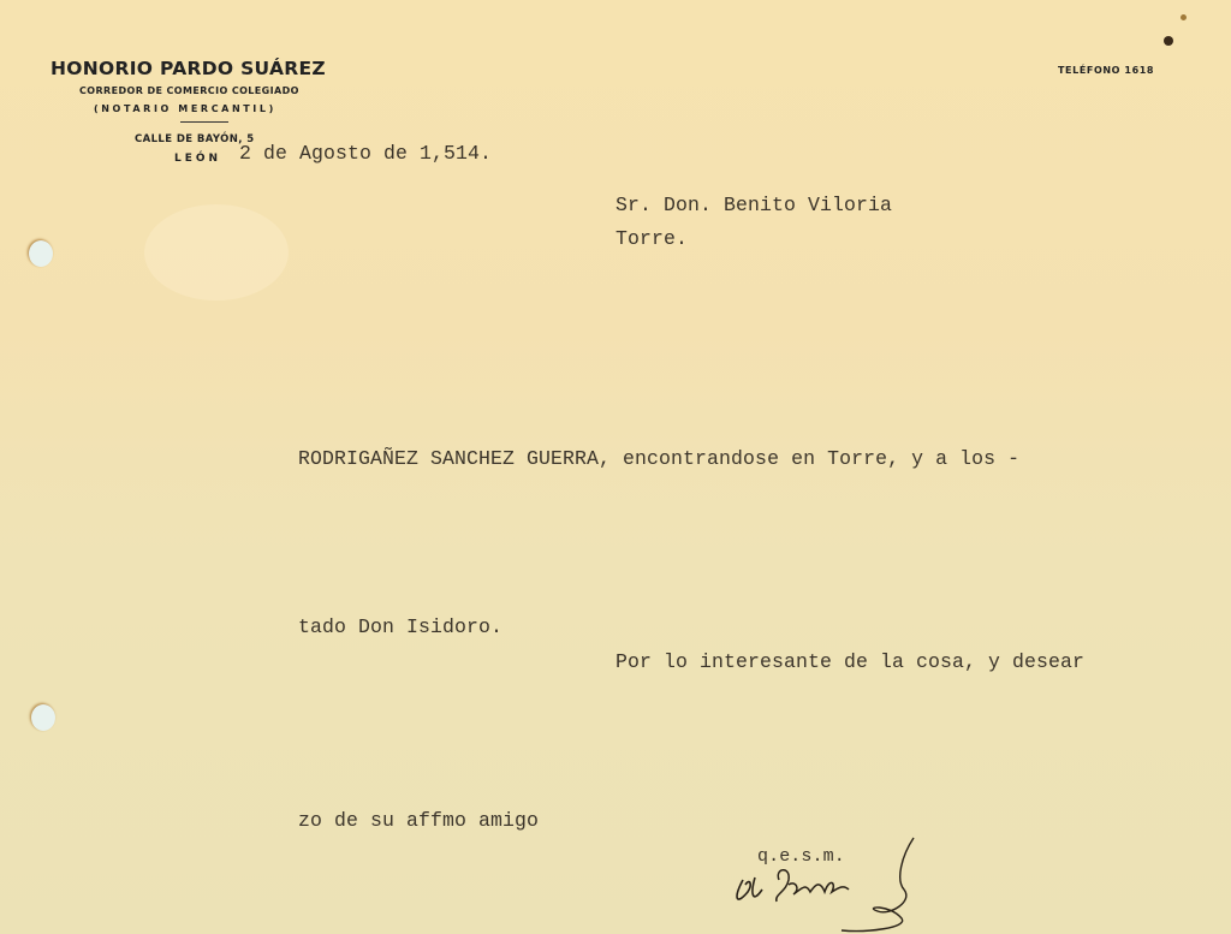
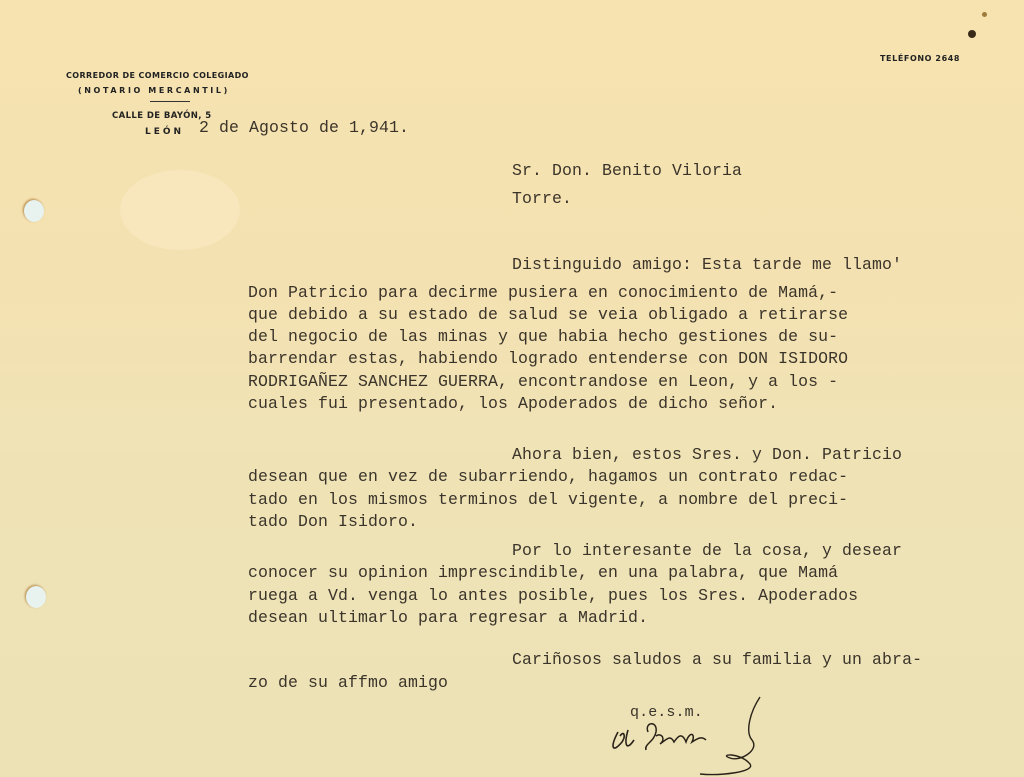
- HONORIO PARDO SUÁREZ
  CORREDOR DE COMERCIO COLEGIADO
  (NOTARIO MERCANTIL)
  CALLE DE BAYÓN, 5
  LEÓN
- TELÉFONO 1618
+ TELÉFONO 2648
- 2 de Agosto de 1,514.
+ 2 de Agosto de 1,941.
  Sr. Don. Benito Viloria
  Torre.
+ Distinguido amigo: Esta tarde me llamo'
+ Don Patricio para decirme pusiera en conocimiento de Mamá,-
+ que debido a su estado de salud se veia obligado a retirarse
+ del negocio de las minas y que habia hecho gestiones de su-
+ barrendar estas, habiendo logrado entenderse con DON ISIDORO
- RODRIGAÑEZ SANCHEZ GUERRA, encontrandose en Torre, y a los -
+ RODRIGAÑEZ SANCHEZ GUERRA, encontrandose en Leon, y a los -
+ cuales fui presentado, los Apoderados de dicho señor.
+ Ahora bien, estos Sres. y Don. Patricio
+ desean que en vez de subarriendo, hagamos un contrato redac-
+ tado en los mismos terminos del vigente, a nombre del preci-
  tado Don Isidoro.
  Por lo interesante de la cosa, y desear
+ conocer su opinion imprescindible, en una palabra, que Mamá
+ ruega a Vd. venga lo antes posible, pues los Sres. Apoderados
+ desean ultimarlo para regresar a Madrid.
+ Cariñosos saludos a su familia y un abra-
  zo de su affmo amigo
  q.e.s.m.
